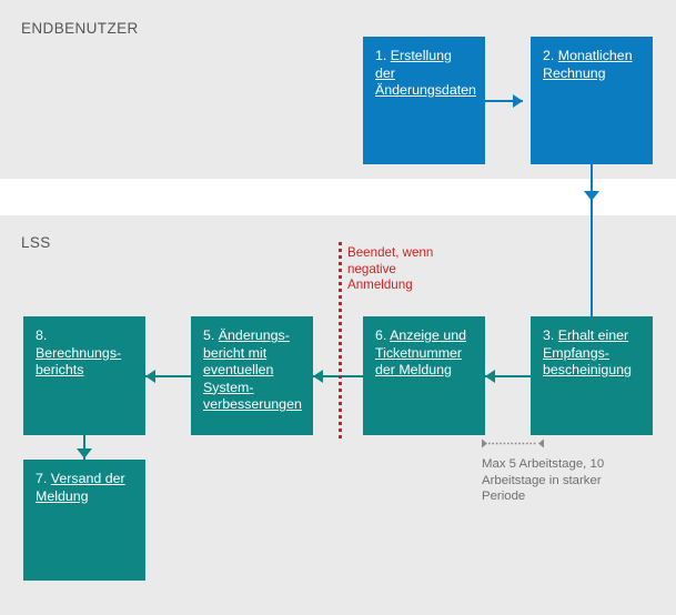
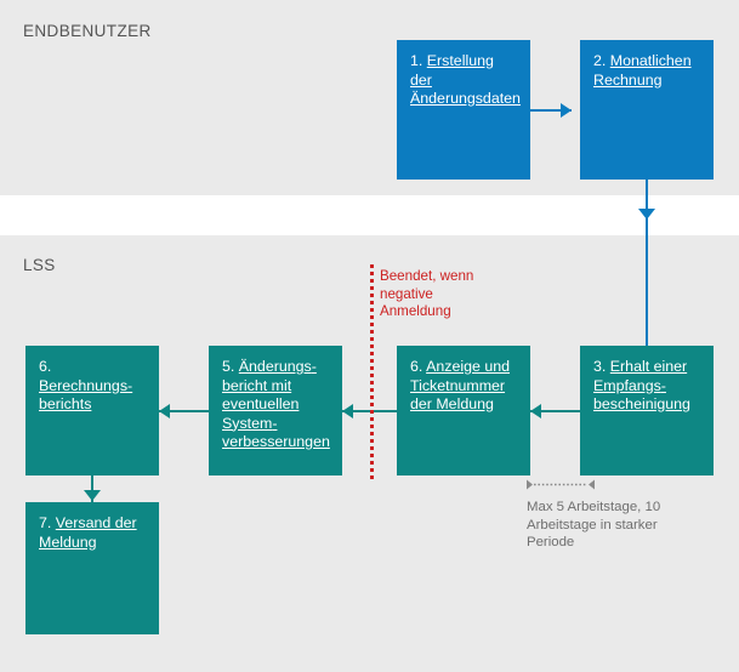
  ENDBENUTZER
  LSS
  Beendet, wenn negative Anmeldung
  1. Erstellung der Änderungsdaten
  2. Monatlichen Rechnung
  3. Erhalt einer Empfangs­bescheinigung
  6. Anzeige und Ticketnummer der Meldung
  5. Änderungs­bericht mit eventuellen System­verbesserungen
- 8. Berechnungs­berichts
+ 6. Berechnungs­berichts
  7. Versand der Meldung
  Max 5 Arbeitstage, 10 Arbeitstage in starker Periode
